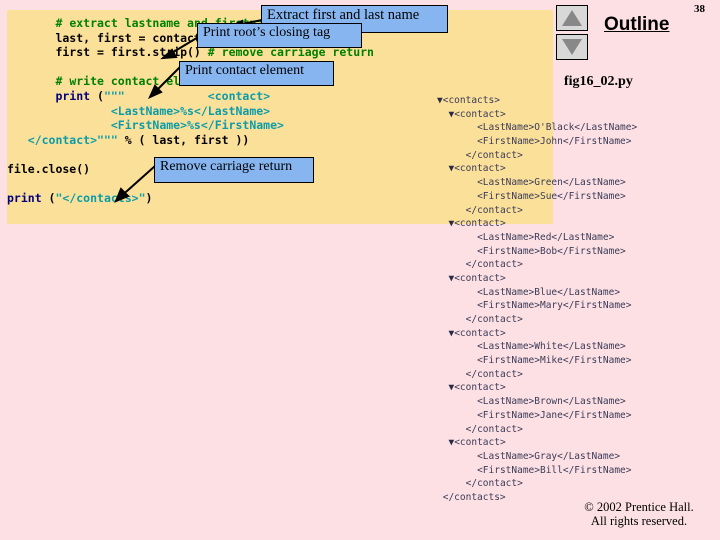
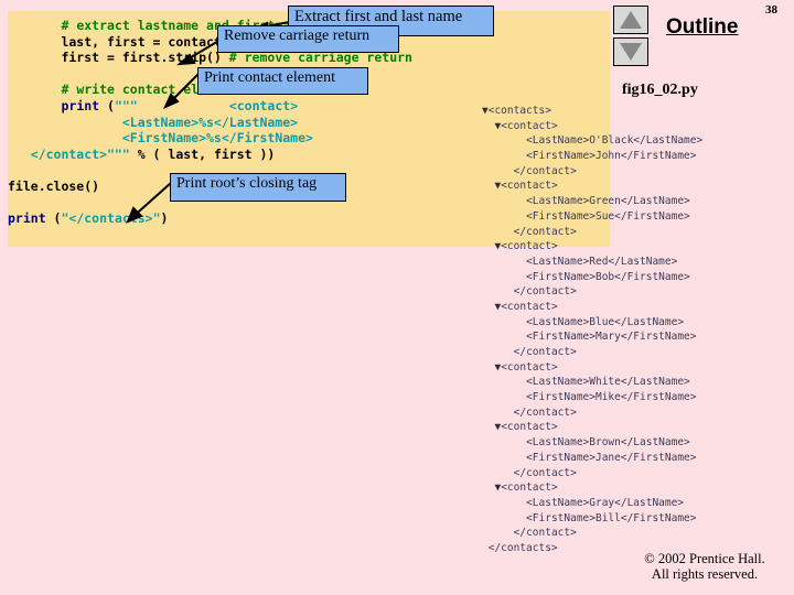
  first = first.stip() # remove carriage return
  # write contact el
  print (""" <contact>
  <LastName>%s</LastName>
  <FirstName>%s</FirstName>
  </contact>""" % ( last, first ))
  file.close()
  print ("</contacs>")
  ▼<contacts>
  ▼<contact>
  <LastName>O'Black</LastName>
  <FirstName>John</FirstName>
  </contact>
  ▼<contact>
  <LastName>Green</LastName>
  <FirstName>Sue</FirstName>
  </contact>
  ▼<contact>
  <LastName>Red</LastName>
  <FirstName>Bob</FirstName>
  </contact>
  ▼<contact>
  <LastName>Blue</LastName>
  <FirstName>Mary</FirstName>
  </contact>
  ▼<contact>
  <LastName>White</LastName>
  <FirstName>Mike</FirstName>
  </contact>
  ▼<contact>
  <LastName>Brown</LastName>
  <FirstName>Jane</FirstName>
  </contact>
  ▼<contact>
  <LastName>Gray</LastName>
  <FirstName>Bill</FirstName>
  </contact>
  </contacts>
  Extract first and last name
- Print root’s closing tag
+ Remove carriage return
  Print contact element
- Remove carriage return
+ Print root’s closing tag
  Outline
  38
  fig16_02.py
  © 2002 Prentice Hall.
  All rights reserved.
